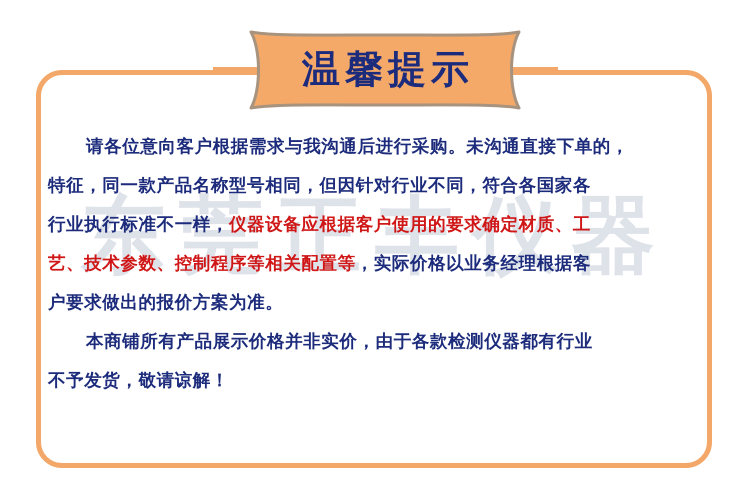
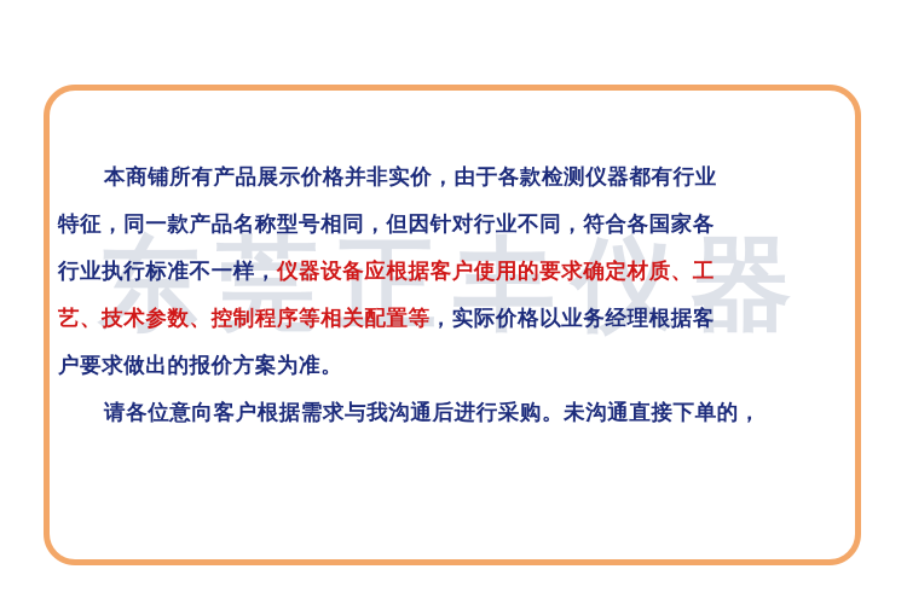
  东莞正丰仪器
- 温馨提示
- 请各位意向客户根据需求与我沟通后进行采购。未沟通直接下单的，
+ 本商铺所有产品展示价格并非实价，由于各款检测仪器都有行业
  特征，同一款产品名称型号相同，但因针对行业不同，符合各国家各
  行业执行标准不一样，仪器设备应根据客户使用的要求确定材质、工
  艺、技术参数、控制程序等相关配置等，实际价格以业务经理根据客
  户要求做出的报价方案为准。
- 本商铺所有产品展示价格并非实价，由于各款检测仪器都有行业
+ 请各位意向客户根据需求与我沟通后进行采购。未沟通直接下单的，
- 不予发货，敬请谅解！
